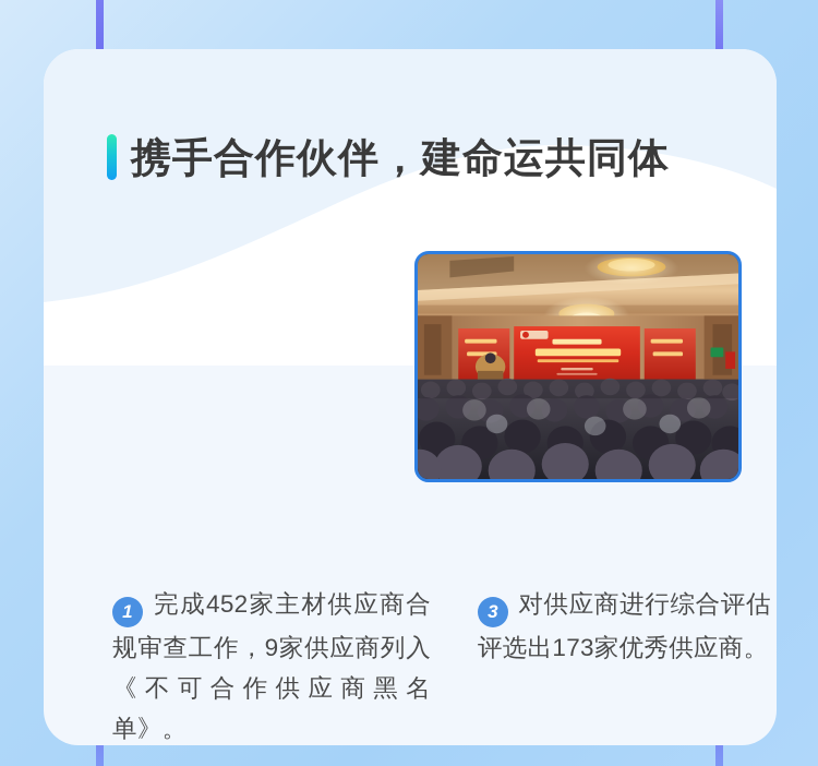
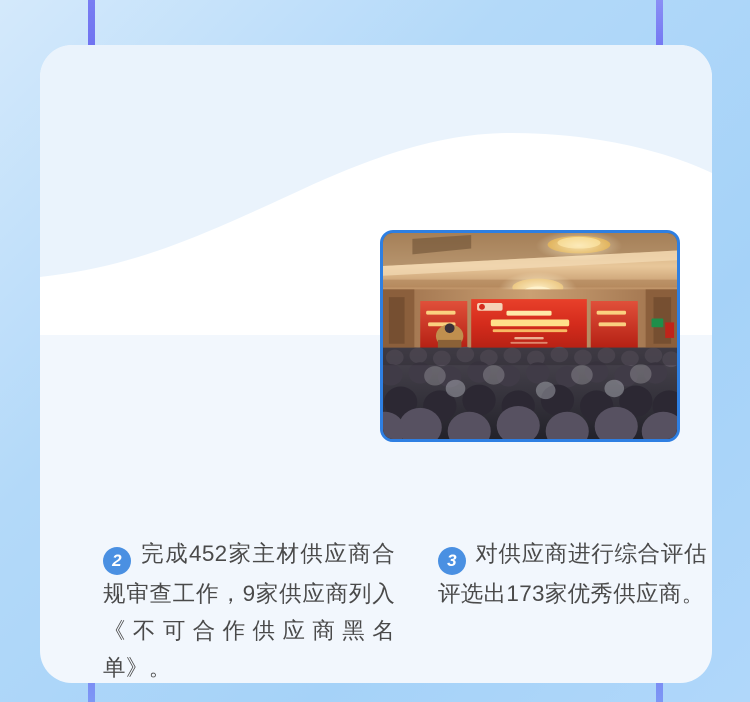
- 携手合作伙伴，建命运共同体
- 1 完成452家主材供应商合规审查工作，9家供应商列入《不可合作供应商黑名单》。
+ 2 完成452家主材供应商合规审查工作，9家供应商列入《不可合作供应商黑名单》。
  3 对供应商进行综合评估评选出173家优秀供应商。
